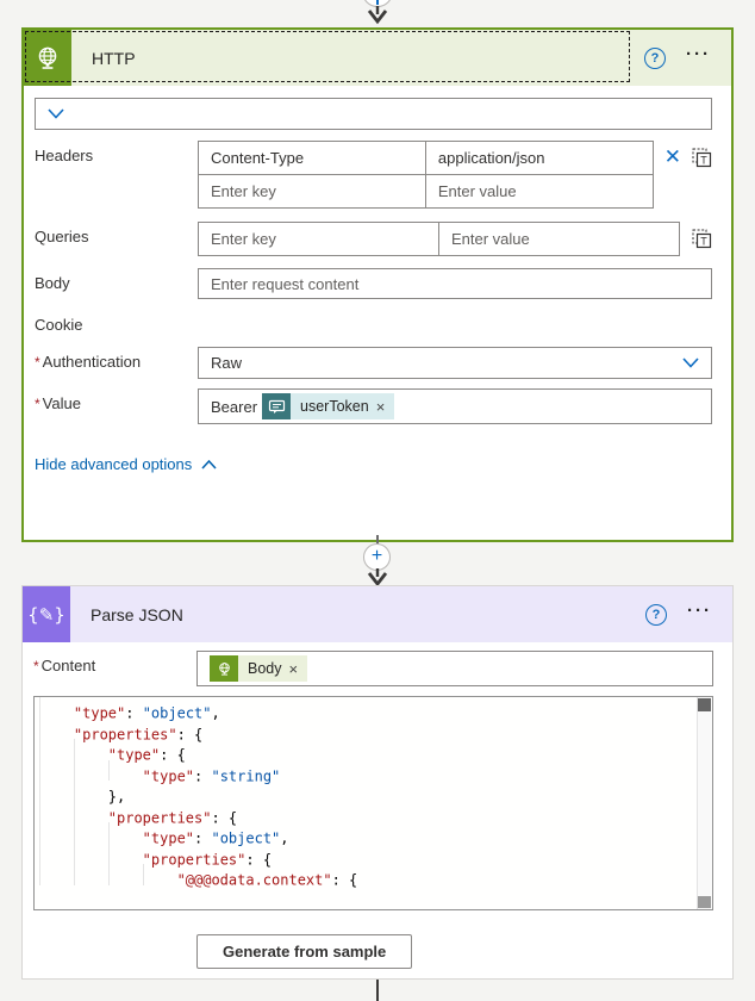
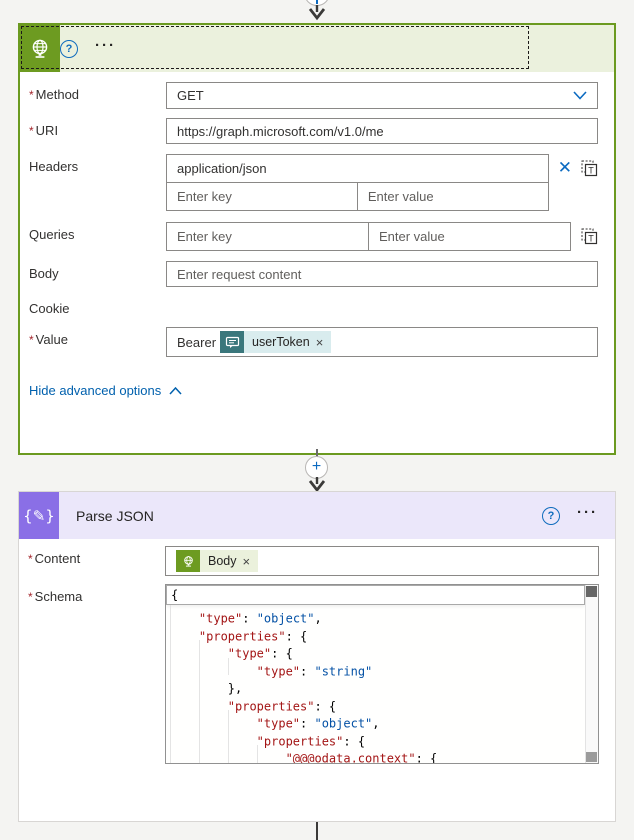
- HTTP
  ?
  ···
+ * Method
+ GET
+ * URI
+ https://graph.microsoft.com/v1.0/me
  Headers
- Content-Type
  application/json
  Enter key
  Enter value
  ✕
  T
  Queries
  Enter key
  Enter value
  T
  Body
  Enter request content
  Cookie
- * Authentication
- Raw
  * Value
  Bearer
  userToken
  ×
  Hide advanced options
  +
  {✎}
  Parse JSON
  ?
  ···
  * Content
  Body
  ×
+ * Schema
+ {
  "type": "object",
  "properties": {
  "type": {
  "type": "string"
  },
  "properties": {
  "type": "object",
  "properties": {
  "@@@odata.context": {
- Generate from sample
